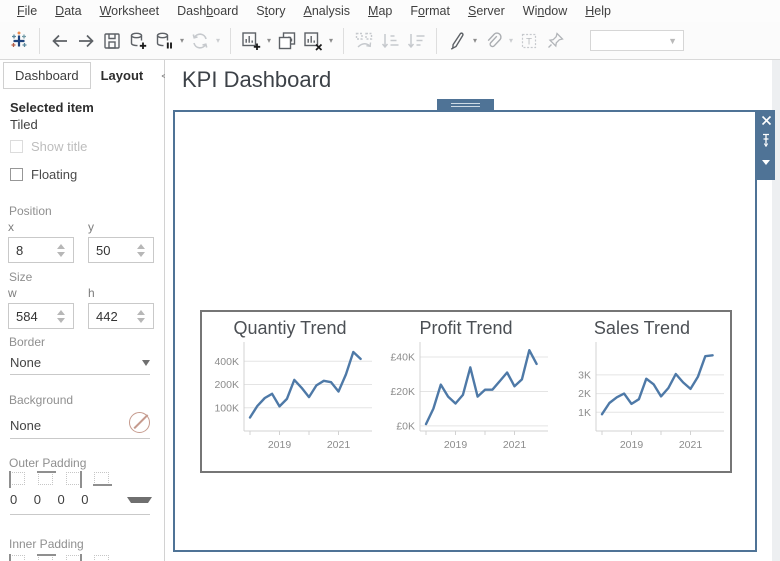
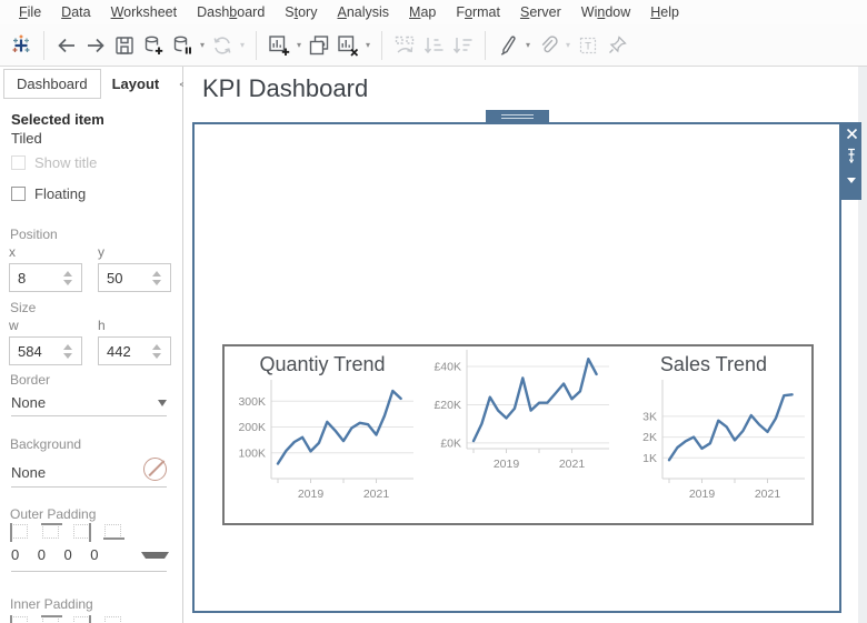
  File
  Data
  Worksheet
  Dashboard
  Story
  Analysis
  Map
  Format
  Server
  Window
  Help
  ▾
  ▾
  ▾
  ▾
  ▾
  ▾
  T
- ▼
  Dashboard
  Layout
  Selected item
  Tiled
  Show title
  Floating
  Position
  x
  8
  y
  50
  Size
  w
  584
  h
  442
  Border
  None
  Background
  None
  Outer Padding
  0
  0
  0
  0
  Inner Padding
  KPI Dashboard
  Quantiy Trend
  100K
  200K
- 400K
+ 300K
  2019
  2021
- Profit Trend
  £0K
  £20K
  £40K
  2019
  2021
  Sales Trend
  1K
  2K
  3K
  2019
  2021
